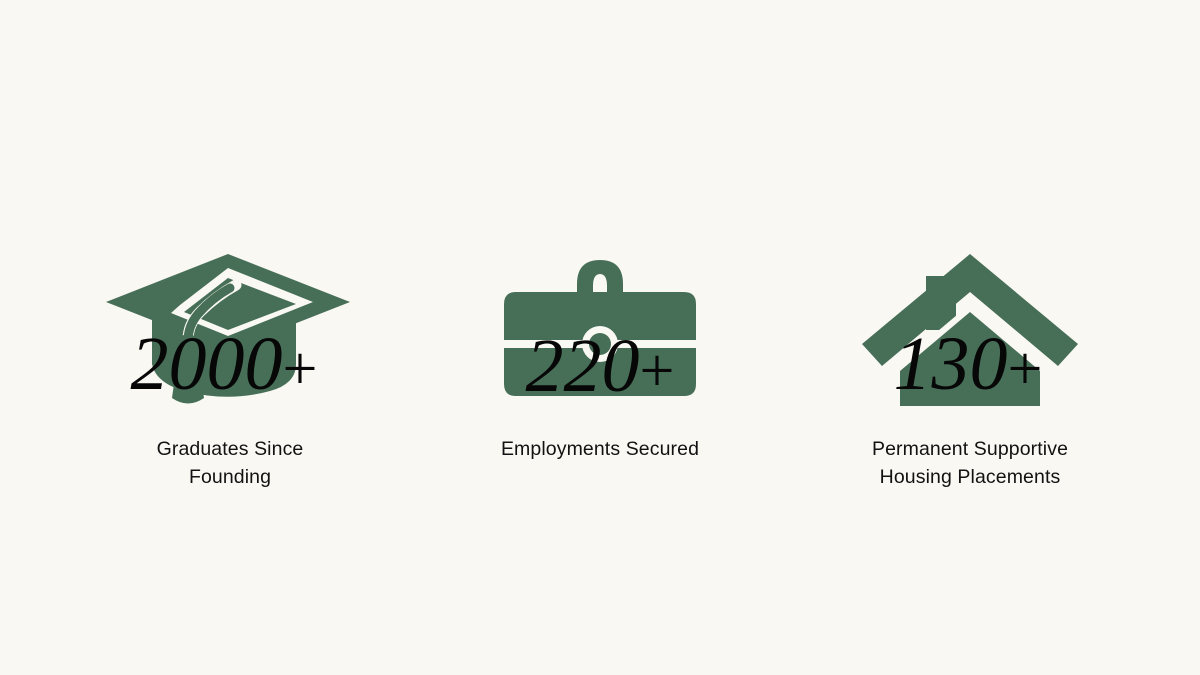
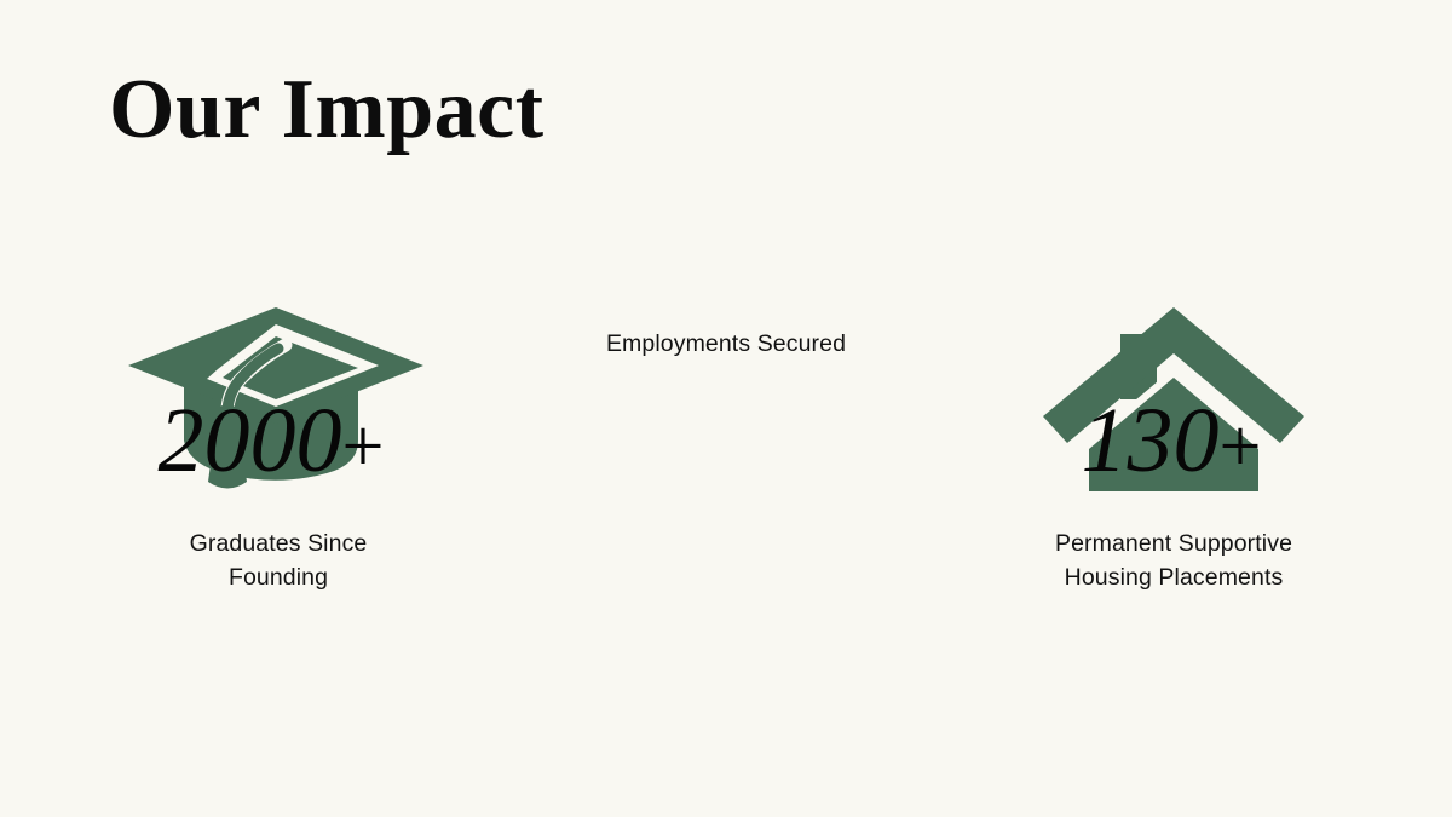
+ Our Impact
  2000+
  Graduates Since Founding
- 220+
  Employments Secured
  130+
  Permanent Supportive Housing Placements
